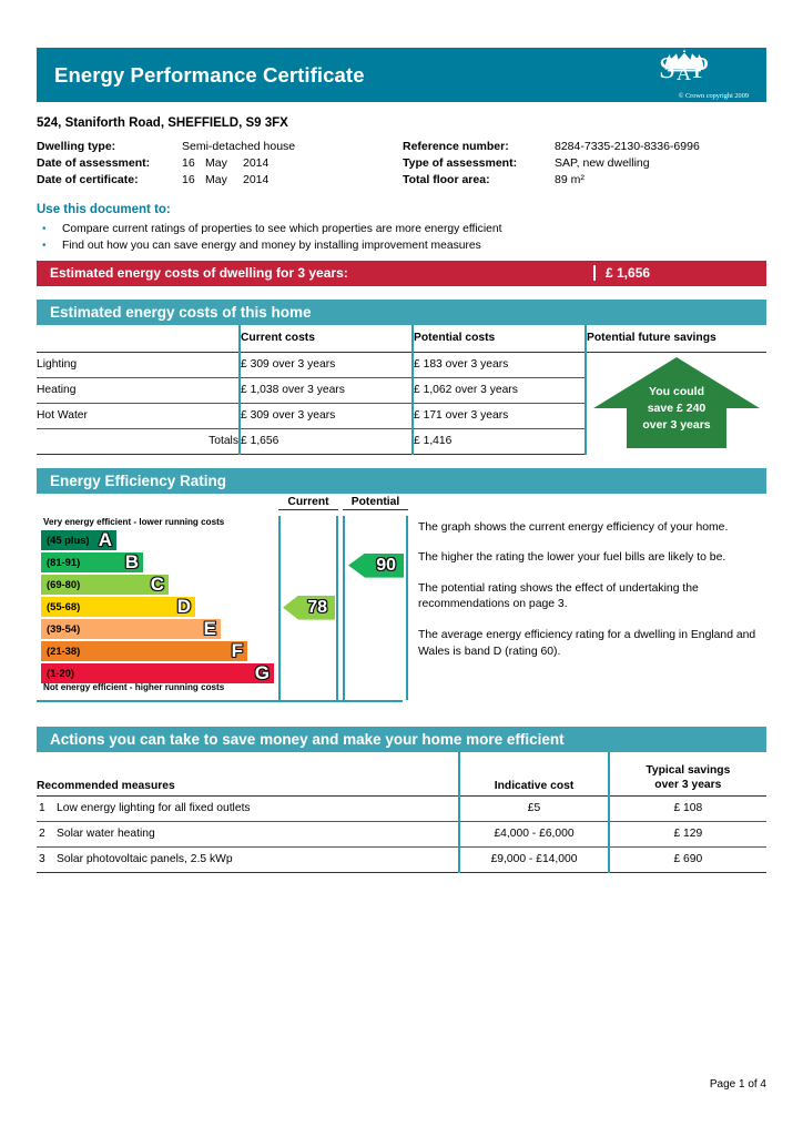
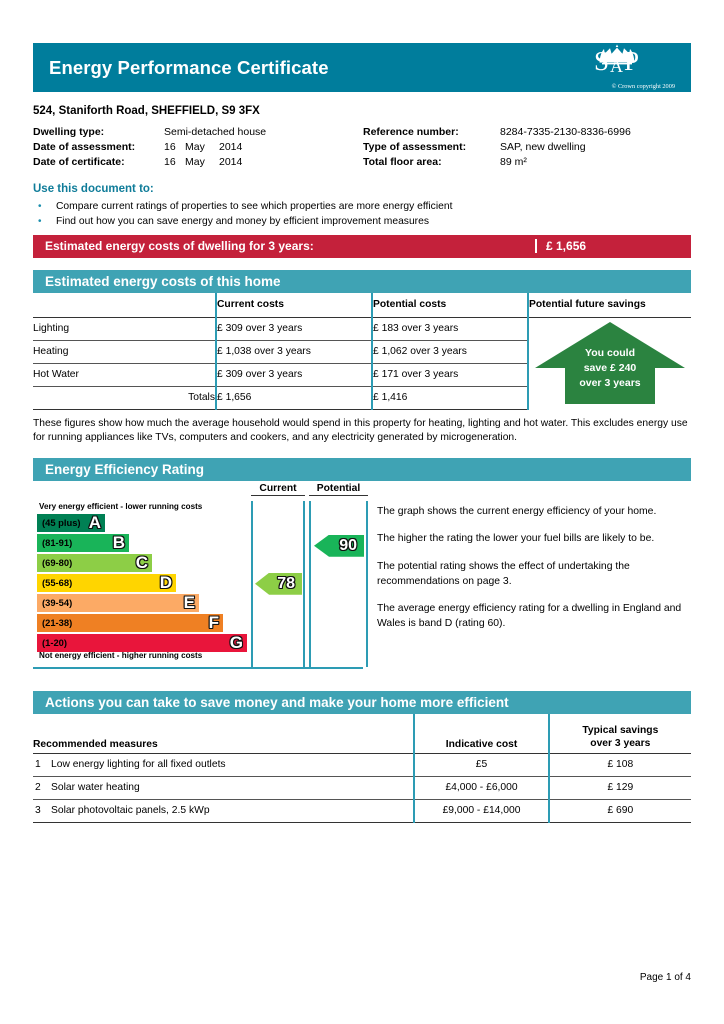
  Energy Performance Certificate
  SAP
  524, Staniforth Road, SHEFFIELD, S9 3FX
  Dwelling type:
  Semi-detached house
  Date of assessment:
  16 May 2014
  Date of certificate:
  16 May 2014
  Reference number:
  8284-7335-2130-8336-6996
  Type of assessment:
  SAP, new dwelling
  Total floor area:
  89 m²
  Use this document to:
  •
  Compare current ratings of properties to see which properties are more energy efficient
  •
- Find out how you can save energy and money by installing improvement measures
+ Find out how you can save energy and money by efficient improvement measures
  Estimated energy costs of dwelling for 3 years:
  £ 1,656
  Estimated energy costs of this home
  	Current costs	Potential costs	Potential future savings
  Lighting	£ 309 over 3 years	£ 183 over 3 years	You could save £ 240 over 3 years
  Heating	£ 1,038 over 3 years	£ 1,062 over 3 years
  Hot Water	£ 309 over 3 years	£ 171 over 3 years
  Totals	£ 1,656	£ 1,416
+ These figures show how much the average household would spend in this property for heating, lighting and hot water. This excludes energy use for running appliances like TVs, computers and cookers, and any electricity generated by microgeneration.
  Energy Efficiency Rating
  Current
  Potential
  Very energy efficient - lower running costs
  (45 plus)
  A
  (81-91)
  B
  (69-80)
  C
  (55-68)
  D
  (39-54)
  E
  (21-38)
  F
  (1-20)
  G
  Not energy efficient - higher running costs
  78
  90
  The graph shows the current energy efficiency of your home.
  The higher the rating the lower your fuel bills are likely to be.
  The potential rating shows the effect of undertaking the recommendations on page 3.
  The average energy efficiency rating for a dwelling in England and Wales is band D (rating 60).
  Actions you can take to save money and make your home more efficient
  Recommended measures	Indicative cost	Typical savings over 3 years
  1 Low energy lighting for all fixed outlets	£5	£ 108
  2 Solar water heating	£4,000 - £6,000	£ 129
  3 Solar photovoltaic panels, 2.5 kWp	£9,000 - £14,000	£ 690
  Page 1 of 4
